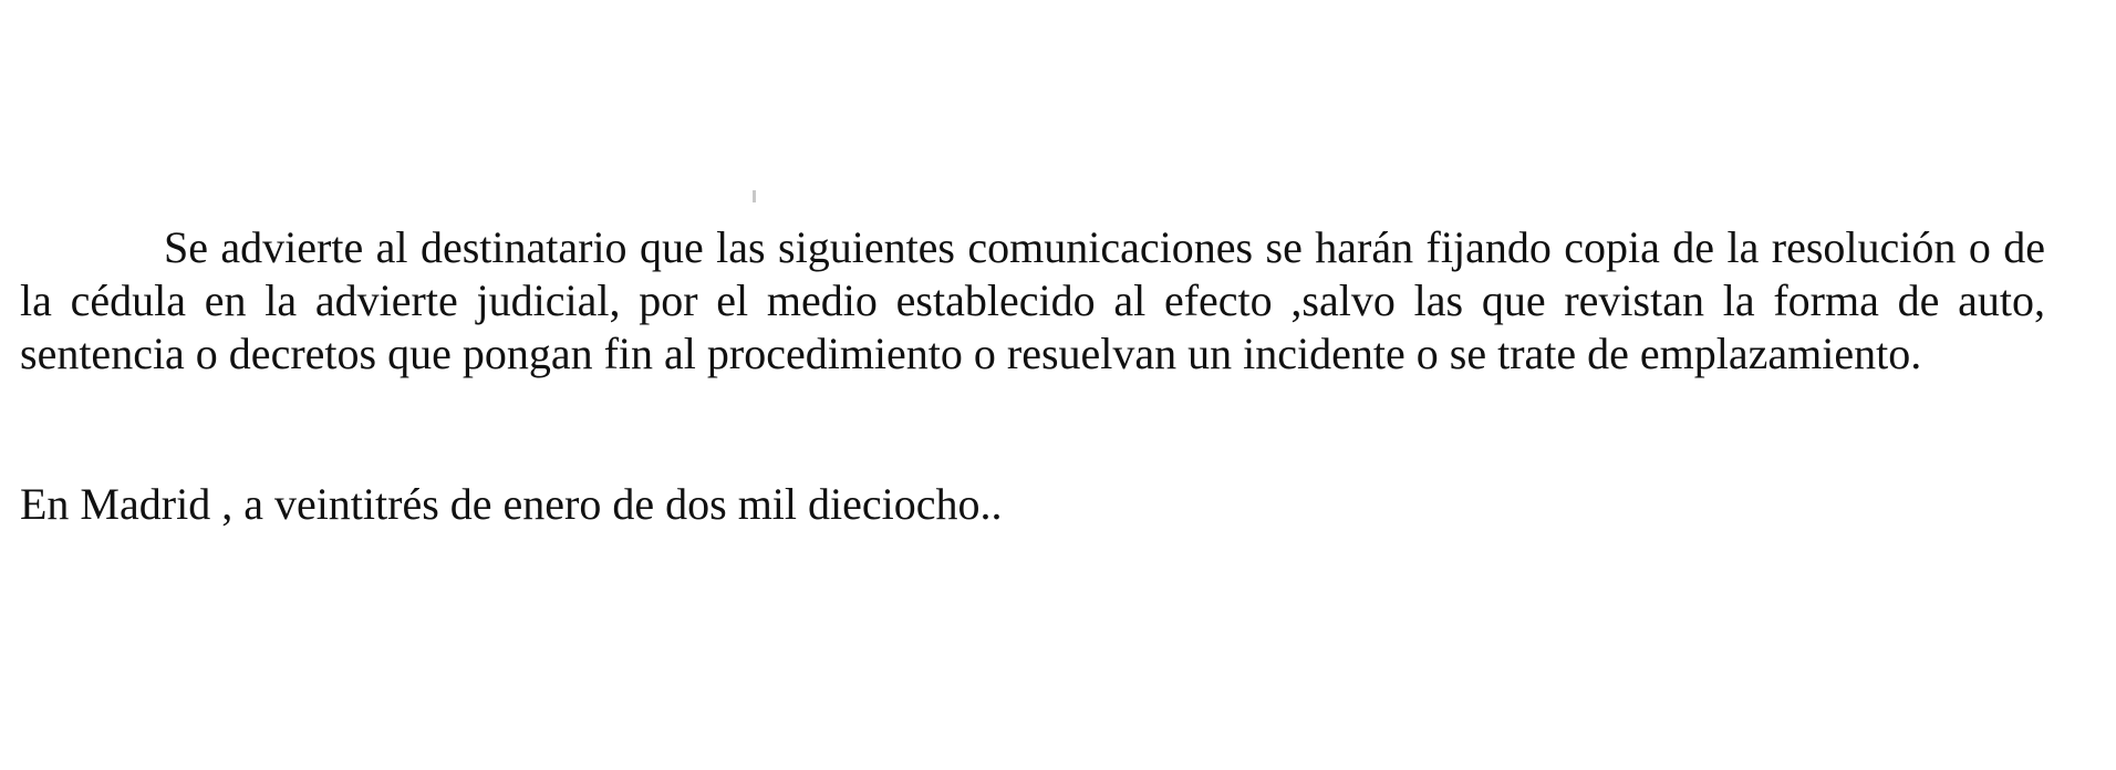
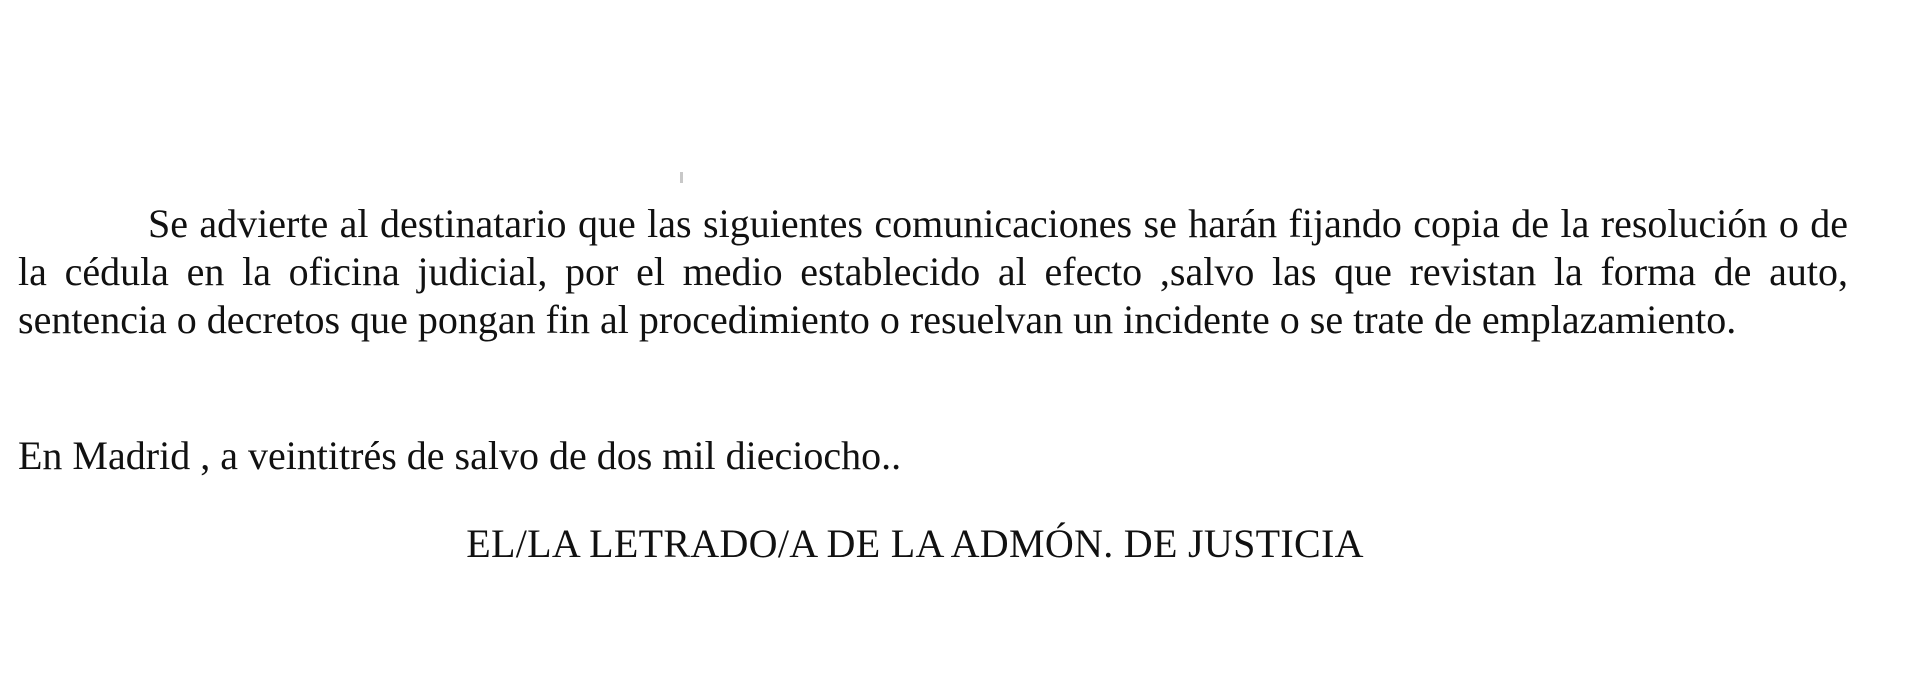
- Se advierte al destinatario que las siguientes comunicaciones se harán fijando copia de la resolución o de la cédula en la advierte judicial, por el medio establecido al efecto ,salvo las que revistan la forma de auto, sentencia o decretos que pongan fin al procedimiento o resuelvan un incidente o se trate de emplazamiento.
+ Se advierte al destinatario que las siguientes comunicaciones se harán fijando copia de la resolución o de la cédula en la oficina judicial, por el medio establecido al efecto ,salvo las que revistan la forma de auto, sentencia o decretos que pongan fin al procedimiento o resuelvan un incidente o se trate de emplazamiento.
- En Madrid , a veintitrés de enero de dos mil dieciocho..
+ En Madrid , a veintitrés de salvo de dos mil dieciocho..
+ EL/LA LETRADO/A DE LA ADMÓN. DE JUSTICIA
